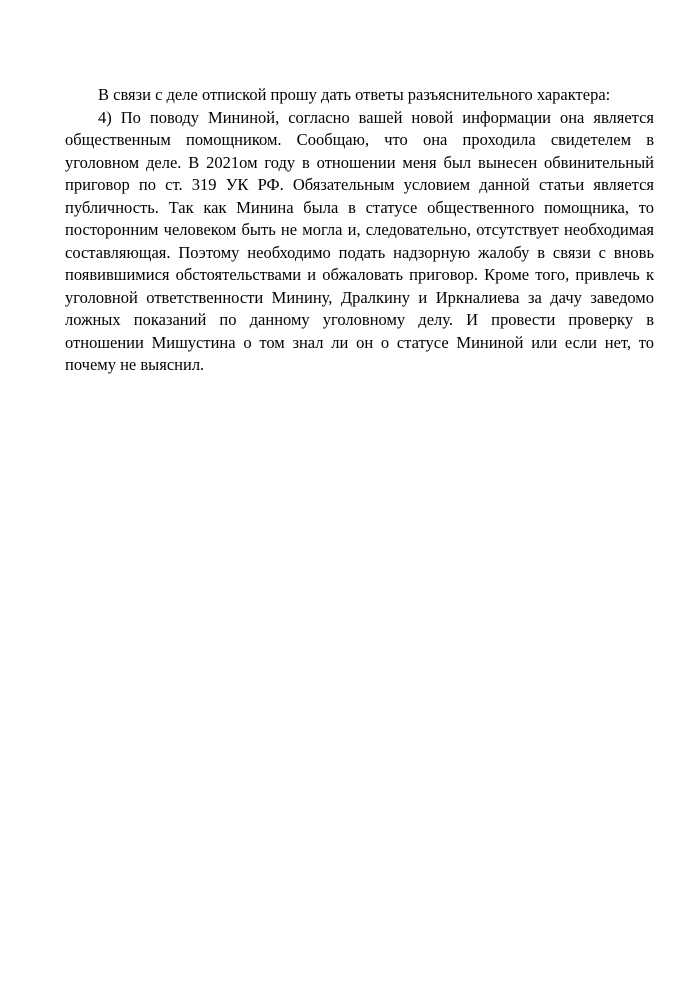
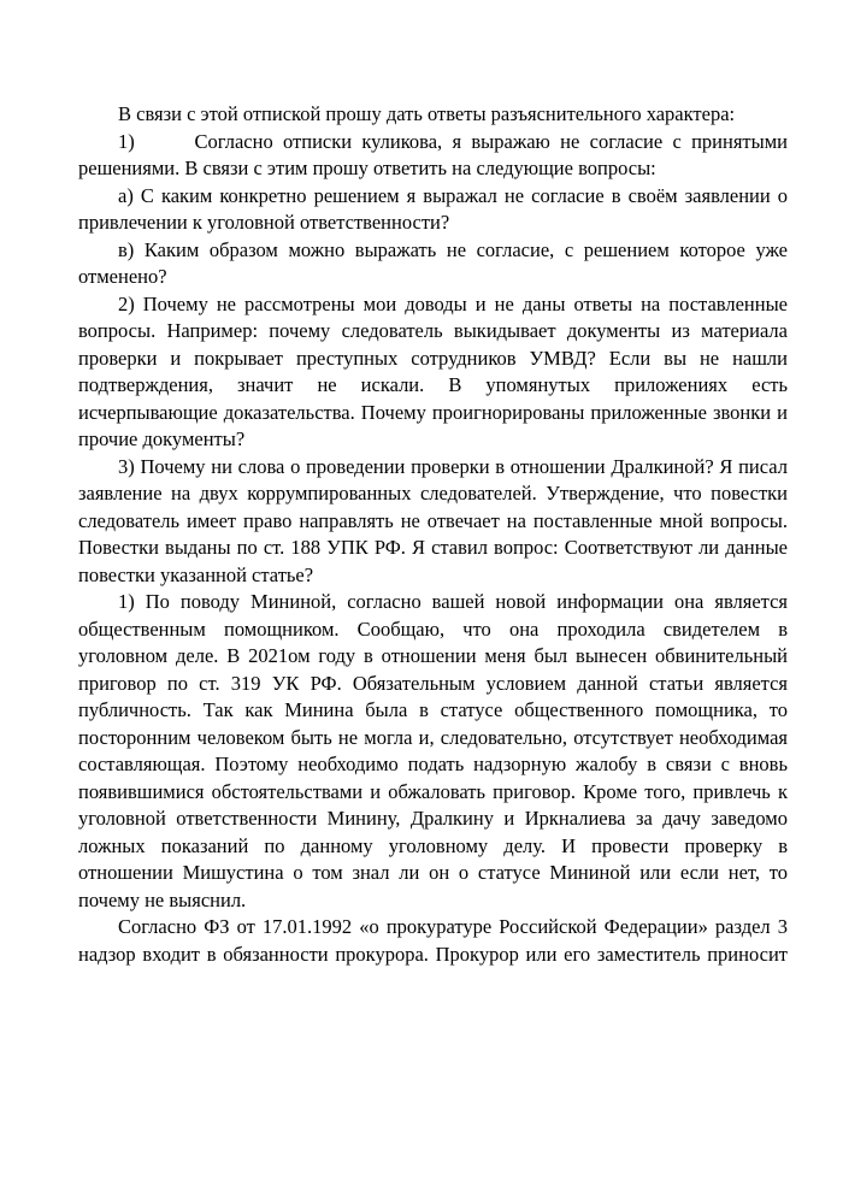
- В связи с деле отпиской прошу дать ответы разъяснительного характера:
+ В связи с этой отпиской прошу дать ответы разъяснительного характера:
+ 1) Согласно отписки куликова, я выражаю не согласие с принятыми решениями. В связи с этим прошу ответить на следующие вопросы:
+ а) С каким конкретно решением я выражал не согласие в своём заявлении о привлечении к уголовной ответственности?
+ в) Каким образом можно выражать не согласие, с решением которое уже отменено?
+ 2) Почему не рассмотрены мои доводы и не даны ответы на поставленные вопросы. Например: почему следователь выкидывает документы из материала проверки и покрывает преступных сотрудников УМВД? Если вы не нашли подтверждения, значит не искали. В упомянутых приложениях есть исчерпывающие доказательства. Почему проигнорированы приложенные звонки и прочие документы?
+ 3) Почему ни слова о проведении проверки в отношении Дралкиной? Я писал заявление на двух коррумпированных следователей. Утверждение, что повестки следователь имеет право направлять не отвечает на поставленные мной вопросы. Повестки выданы по ст. 188 УПК РФ. Я ставил вопрос: Соответствуют ли данные повестки указанной статье?
- 4) По поводу Мининой, согласно вашей новой информации она является общественным помощником. Сообщаю, что она проходила свидетелем в уголовном деле. В 2021ом году в отношении меня был вынесен обвинительный приговор по ст. 319 УК РФ. Обязательным условием данной статьи является публичность. Так как Минина была в статусе общественного помощника, то посторонним человеком быть не могла и, следовательно, отсутствует необходимая составляющая. Поэтому необходимо подать надзорную жалобу в связи с вновь появившимися обстоятельствами и обжаловать приговор. Кроме того, привлечь к уголовной ответственности Минину, Дралкину и Иркналиева за дачу заведомо ложных показаний по данному уголовному делу. И провести проверку в отношении Мишустина о том знал ли он о статусе Мининой или если нет, то почему не выяснил.
+ 1) По поводу Мининой, согласно вашей новой информации она является общественным помощником. Сообщаю, что она проходила свидетелем в уголовном деле. В 2021ом году в отношении меня был вынесен обвинительный приговор по ст. 319 УК РФ. Обязательным условием данной статьи является публичность. Так как Минина была в статусе общественного помощника, то посторонним человеком быть не могла и, следовательно, отсутствует необходимая составляющая. Поэтому необходимо подать надзорную жалобу в связи с вновь появившимися обстоятельствами и обжаловать приговор. Кроме того, привлечь к уголовной ответственности Минину, Дралкину и Иркналиева за дачу заведомо ложных показаний по данному уголовному делу. И провести проверку в отношении Мишустина о том знал ли он о статусе Мининой или если нет, то почему не выяснил.
+ Согласно ФЗ от 17.01.1992 «о прокуратуре Российской Федерации» раздел 3 надзор входит в обязанности прокурора. Прокурор или его заместитель приносит
